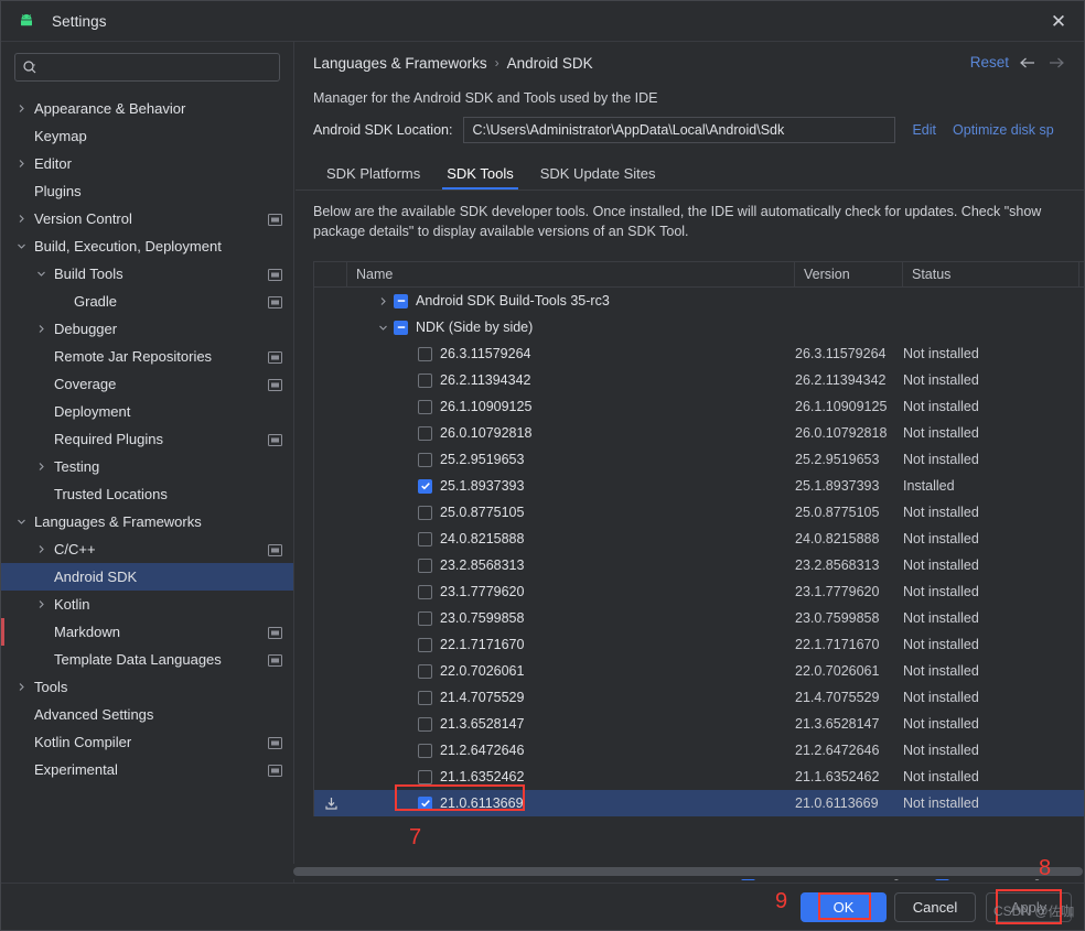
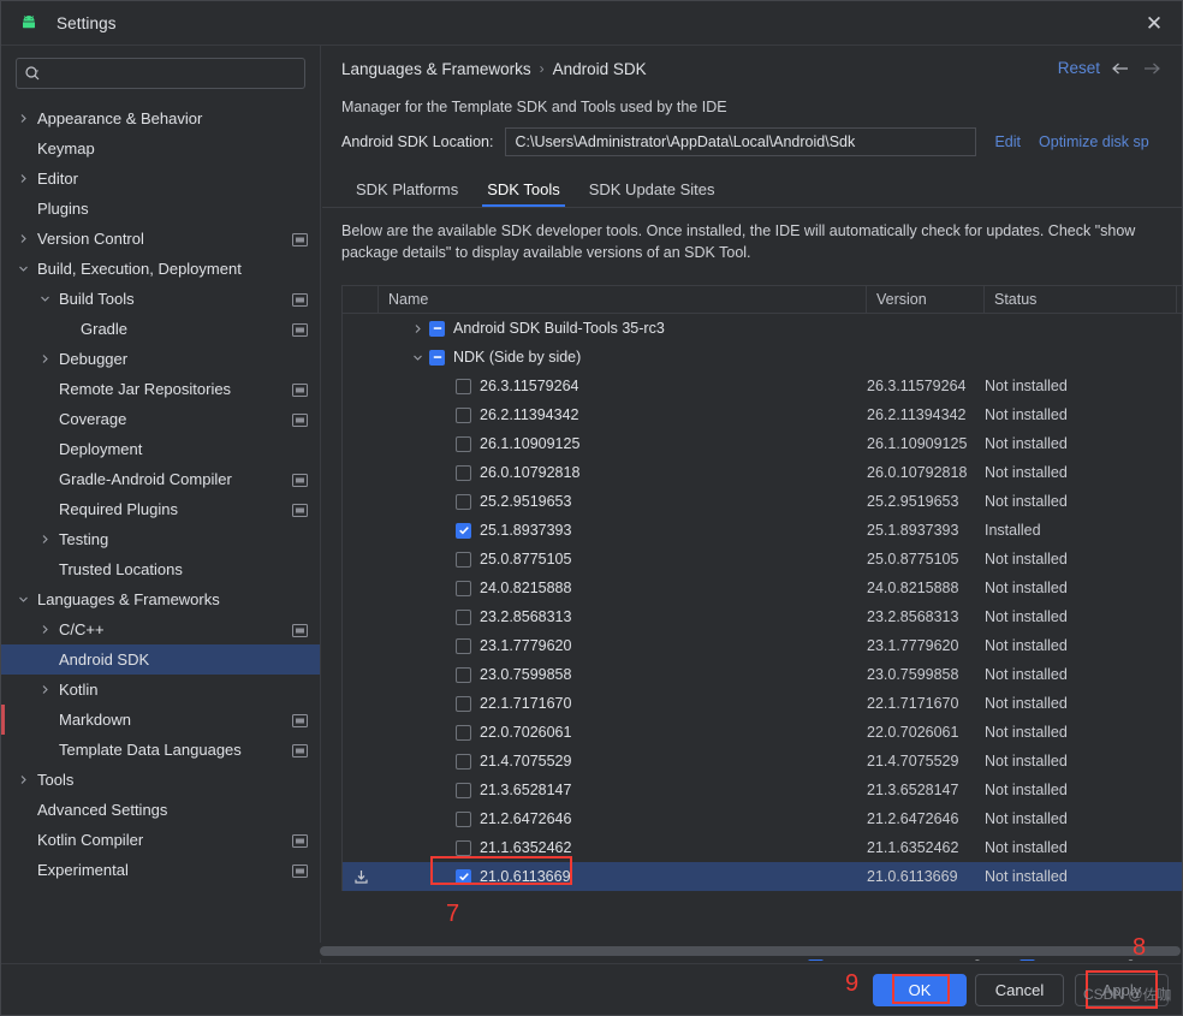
  Settings
  ✕
  Appearance & Behavior
  Keymap
  Editor
  Plugins
  Version Control
  Build, Execution, Deployment
  Build Tools
  Gradle
  Debugger
  Remote Jar Repositories
  Coverage
  Deployment
+ Gradle-Android Compiler
  Required Plugins
  Testing
  Trusted Locations
  Languages & Frameworks
  C/C++
  Android SDK
  Kotlin
  Markdown
  Template Data Languages
  Tools
  Advanced Settings
  Kotlin Compiler
  Experimental
  Languages & Frameworks
  ›
  Android SDK
  Reset
- Manager for the Android SDK and Tools used by the IDE
+ Manager for the Template SDK and Tools used by the IDE
  Android SDK Location:
  C:\Users\Administrator\AppData\Local\Android\Sdk
  Edit
  Optimize disk sp
  SDK Platforms
  SDK Tools
  SDK Update Sites
  Below are the available SDK developer tools. Once installed, the IDE will automatically check for updates. Check "show package details" to display available versions of an SDK Tool.
  Name
  Version
  Status
  Android SDK Build-Tools 35-rc3
  NDK (Side by side)
  26.3.11579264
  26.3.11579264
  Not installed
  26.2.11394342
  26.2.11394342
  Not installed
  26.1.10909125
  26.1.10909125
  Not installed
  26.0.10792818
  26.0.10792818
  Not installed
  25.2.9519653
  25.2.9519653
  Not installed
  25.1.8937393
  25.1.8937393
  Installed
  25.0.8775105
  25.0.8775105
  Not installed
  24.0.8215888
  24.0.8215888
  Not installed
  23.2.8568313
  23.2.8568313
  Not installed
  23.1.7779620
  23.1.7779620
  Not installed
  23.0.7599858
  23.0.7599858
  Not installed
  22.1.7171670
  22.1.7171670
  Not installed
  22.0.7026061
  22.0.7026061
  Not installed
  21.4.7075529
  21.4.7075529
  Not installed
  21.3.6528147
  21.3.6528147
  Not installed
  21.2.6472646
  21.2.6472646
  Not installed
  21.1.6352462
  21.1.6352462
  Not installed
  21.0.6113669
  21.0.6113669
  Not installed
  OK
  Cancel
  Apply
  7
  8
  9
  CSDN @佐咖
